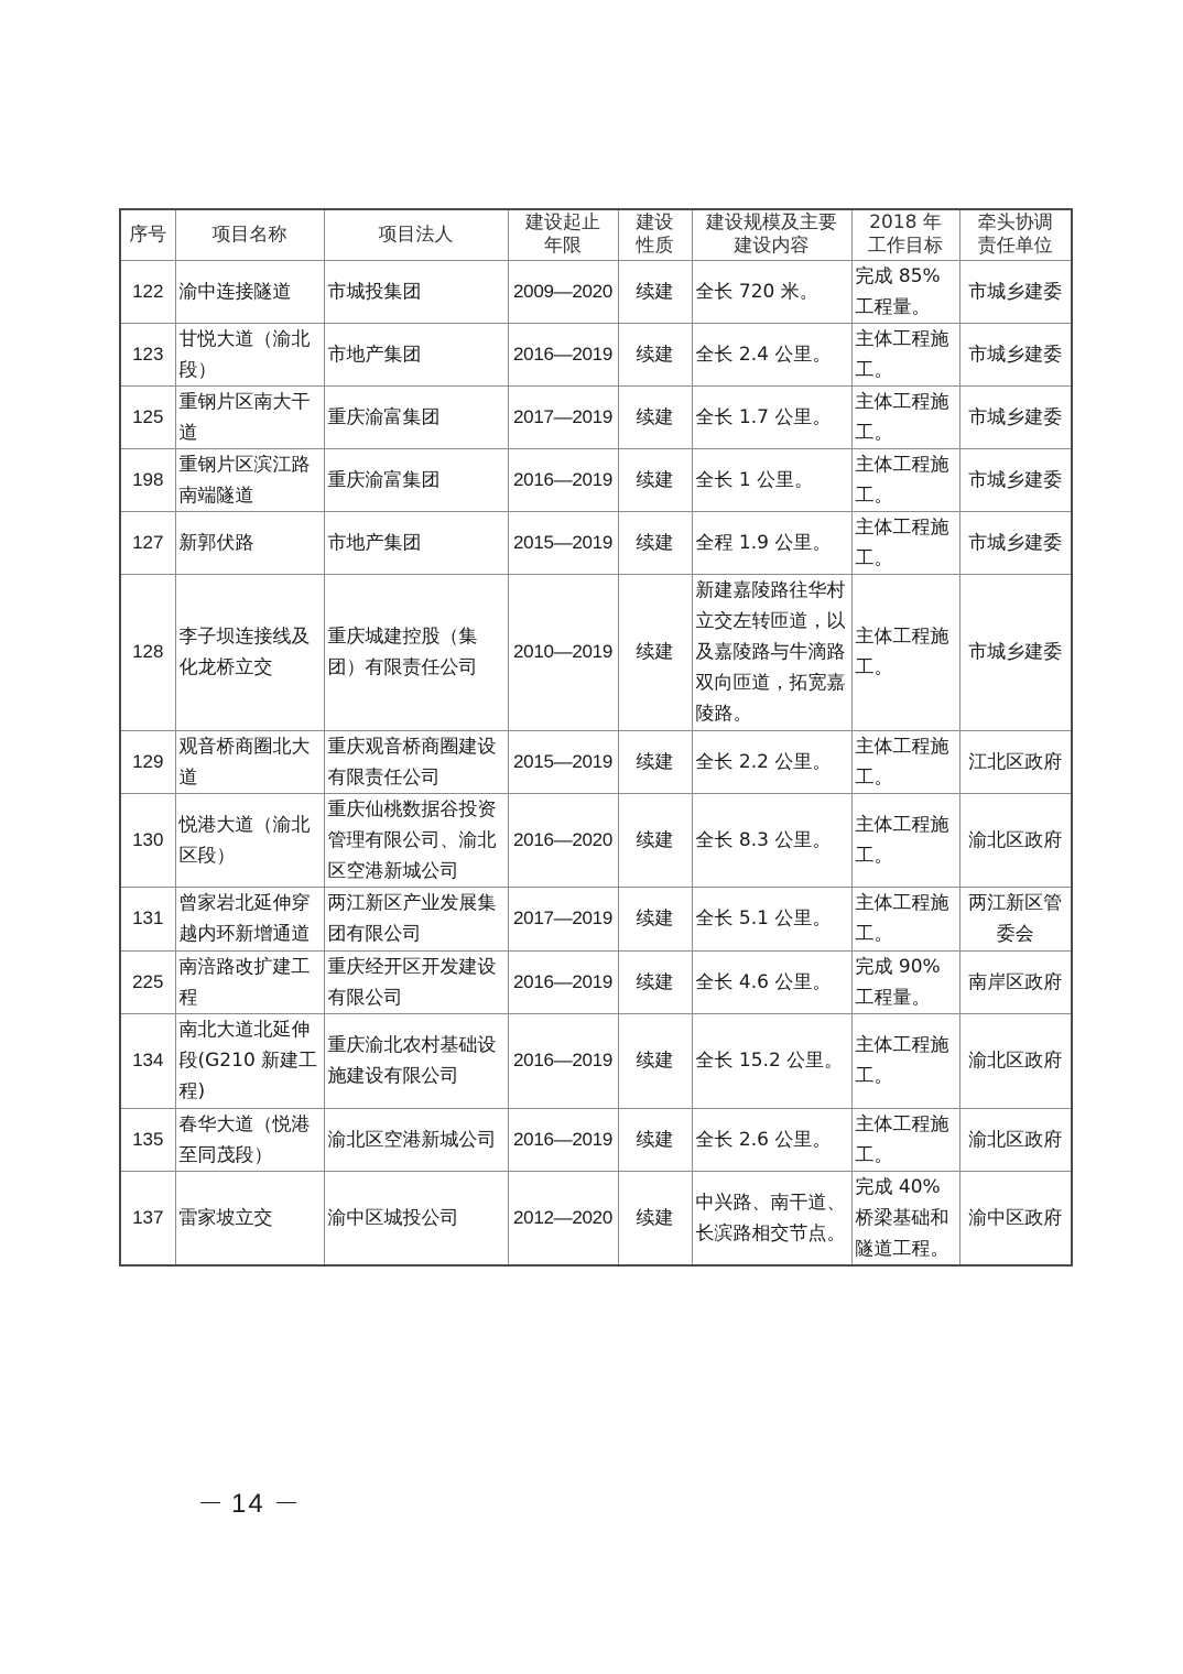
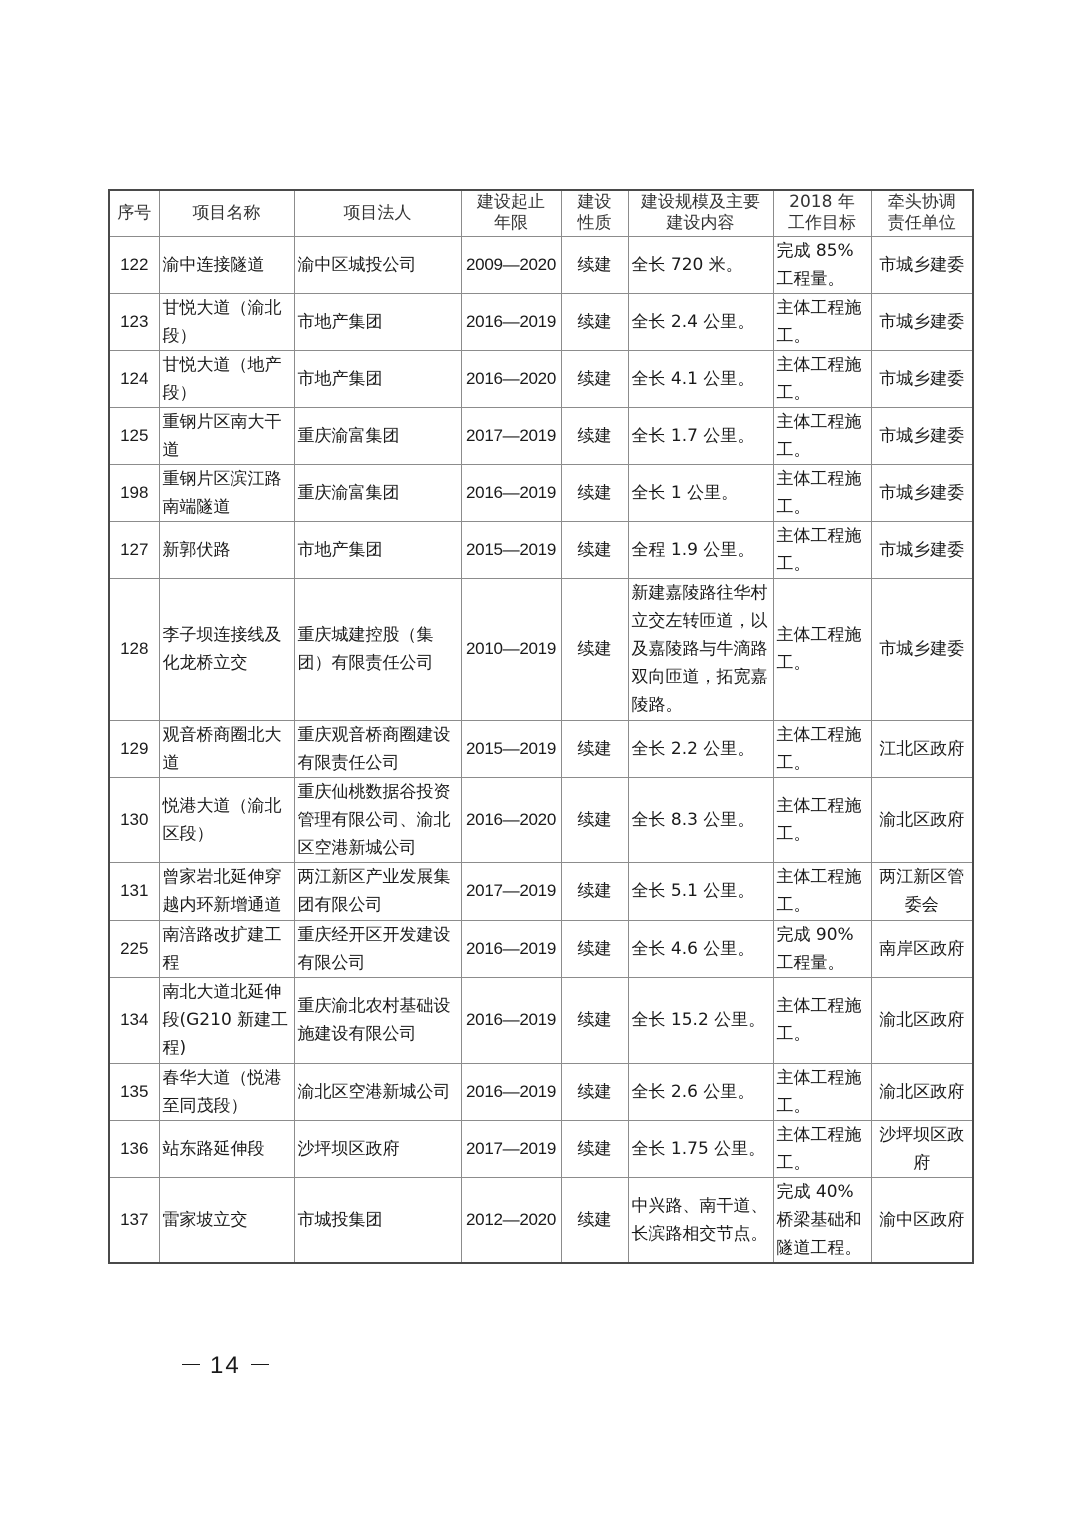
  序号	项目名称	项目法人	建设起止年限	建设性质	建设规模及主要建设内容	2018 年工作目标	牵头协调责任单位
- 122	渝中连接隧道	市城投集团	2009—2020	续建	全长 720 米。	完成 85%工程量。	市城乡建委
+ 122	渝中连接隧道	渝中区城投公司	2009—2020	续建	全长 720 米。	完成 85%工程量。	市城乡建委
  123	甘悦大道（渝北段）	市地产集团	2016—2019	续建	全长 2.4 公里。	主体工程施工。	市城乡建委
+ 124	甘悦大道（地产段）	市地产集团	2016—2020	续建	全长 4.1 公里。	主体工程施工。	市城乡建委
  125	重钢片区南大干道	重庆渝富集团	2017—2019	续建	全长 1.7 公里。	主体工程施工。	市城乡建委
  198	重钢片区滨江路南端隧道	重庆渝富集团	2016—2019	续建	全长 1 公里。	主体工程施工。	市城乡建委
  127	新郭伏路	市地产集团	2015—2019	续建	全程 1.9 公里。	主体工程施工。	市城乡建委
  128	李子坝连接线及化龙桥立交	重庆城建控股（集团）有限责任公司	2010—2019	续建	新建嘉陵路往华村立交左转匝道，以及嘉陵路与牛滴路双向匝道，拓宽嘉陵路。	主体工程施工。	市城乡建委
  129	观音桥商圈北大道	重庆观音桥商圈建设有限责任公司	2015—2019	续建	全长 2.2 公里。	主体工程施工。	江北区政府
  130	悦港大道（渝北区段）	重庆仙桃数据谷投资管理有限公司、渝北区空港新城公司	2016—2020	续建	全长 8.3 公里。	主体工程施工。	渝北区政府
  131	曾家岩北延伸穿越内环新增通道	两江新区产业发展集团有限公司	2017—2019	续建	全长 5.1 公里。	主体工程施工。	两江新区管委会
  225	南涪路改扩建工程	重庆经开区开发建设有限公司	2016—2019	续建	全长 4.6 公里。	完成 90%工程量。	南岸区政府
  134	南北大道北延伸段(G210 新建工程)	重庆渝北农村基础设施建设有限公司	2016—2019	续建	全长 15.2 公里。	主体工程施工。	渝北区政府
  135	春华大道（悦港至同茂段）	渝北区空港新城公司	2016—2019	续建	全长 2.6 公里。	主体工程施工。	渝北区政府
+ 136	站东路延伸段	沙坪坝区政府	2017—2019	续建	全长 1.75 公里。	主体工程施工。	沙坪坝区政府
- 137	雷家坡立交	渝中区城投公司	2012—2020	续建	中兴路、南干道、长滨路相交节点。	完成 40%桥梁基础和隧道工程。	渝中区政府
+ 137	雷家坡立交	市城投集团	2012—2020	续建	中兴路、南干道、长滨路相交节点。	完成 40%桥梁基础和隧道工程。	渝中区政府
  14
